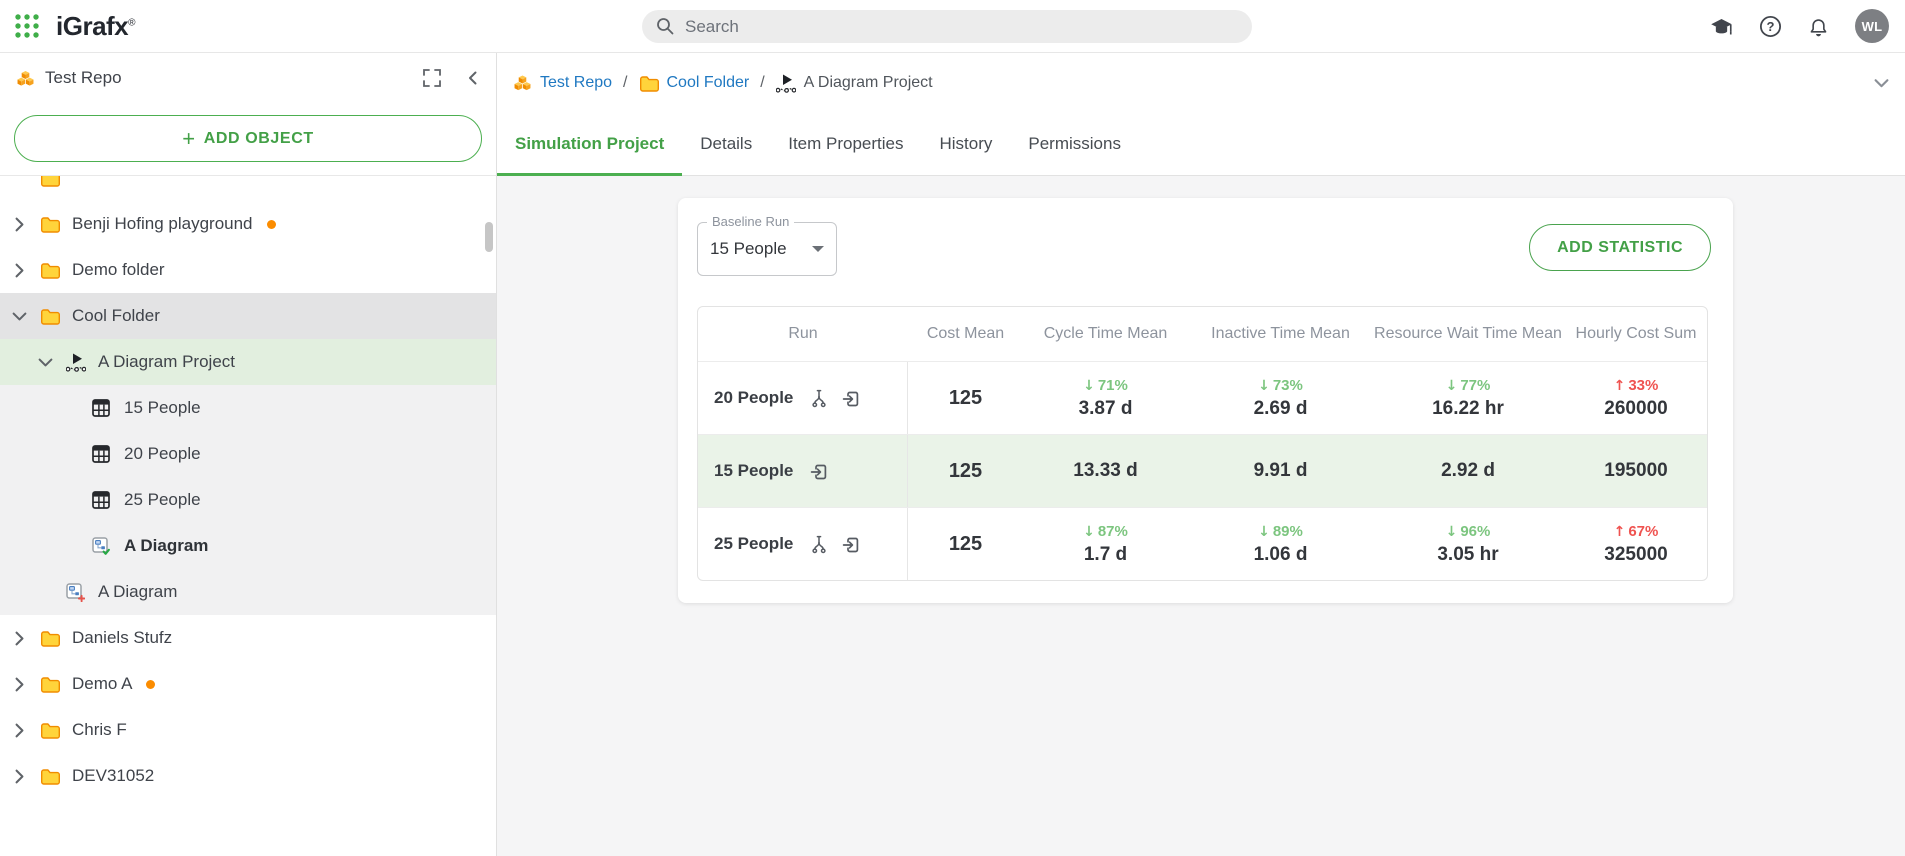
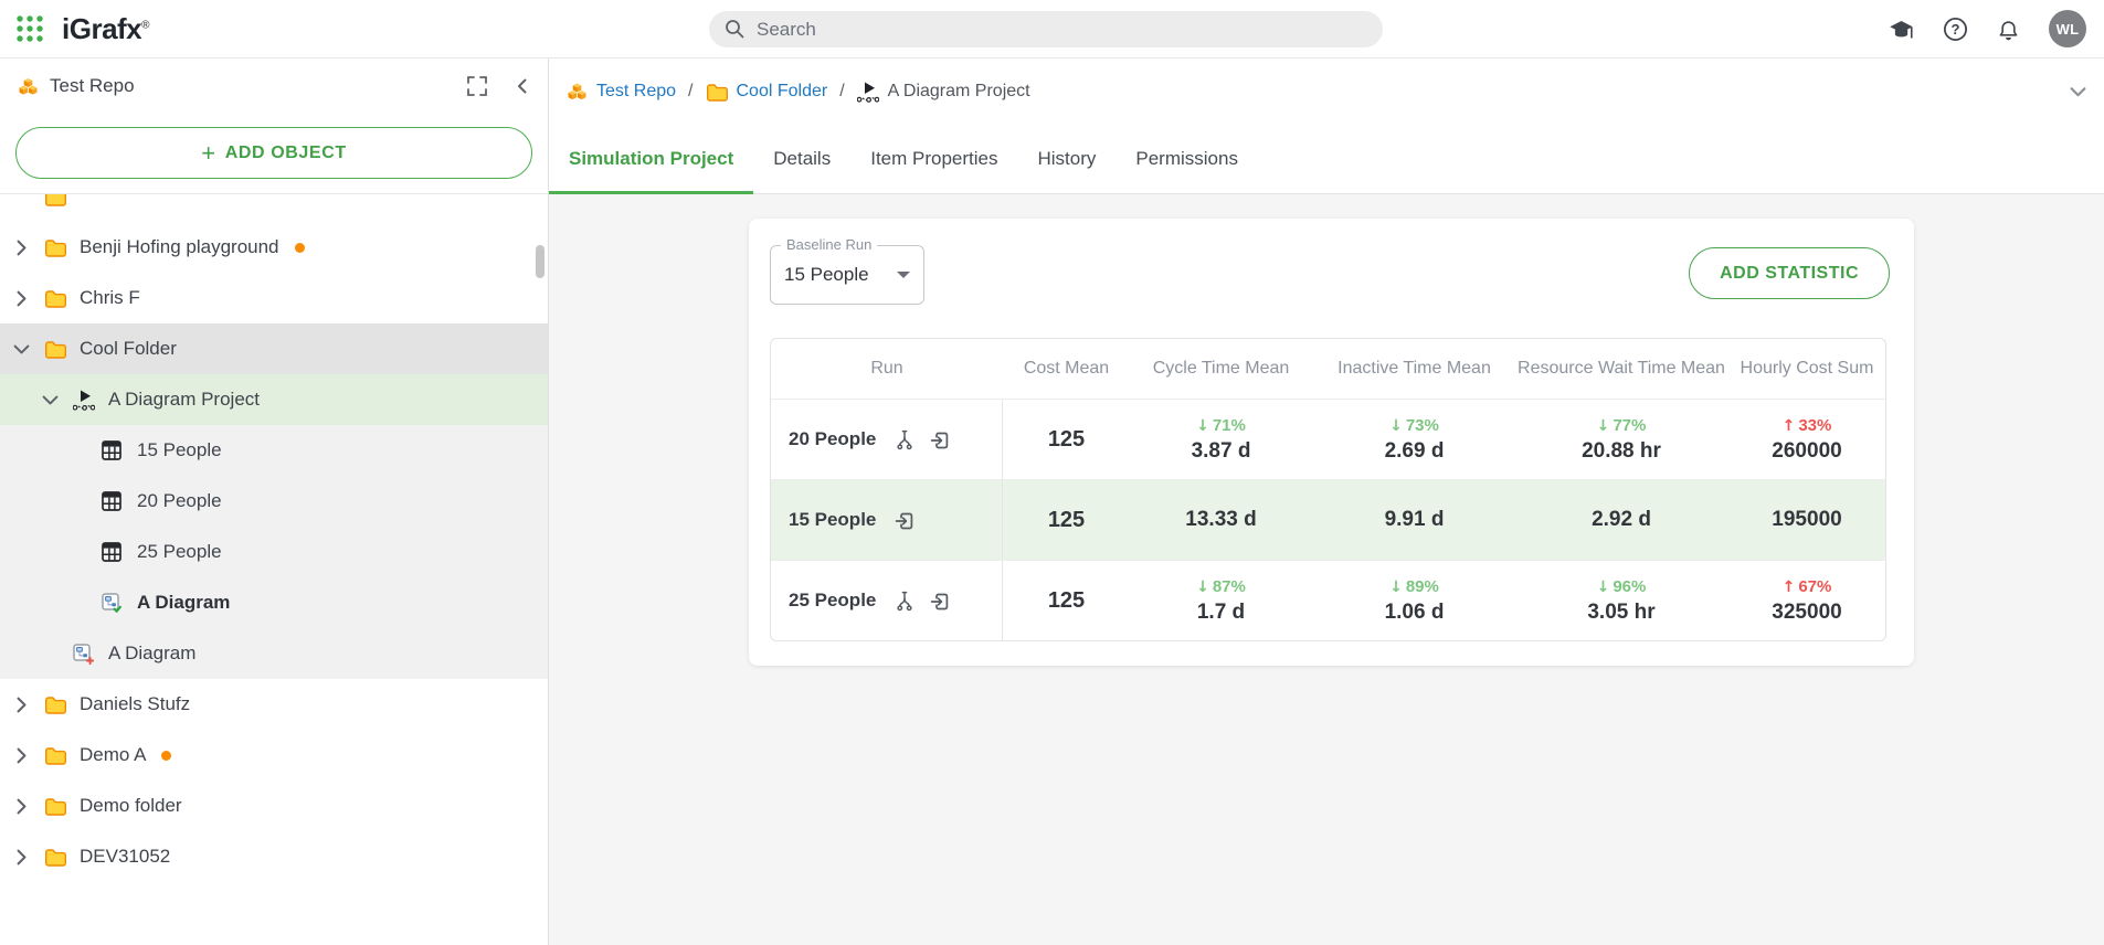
  iGrafx®
  Search
  WL
  Test Repo
  +
  ADD OBJECT
  Benji Hofing playground
- Demo folder
+ Chris F
  Cool Folder
  A Diagram Project
  15 People
  20 People
  25 People
  A Diagram
  A Diagram
  Daniels Stufz
  Demo A
- Chris F
+ Demo folder
  DEV31052
  Test Repo
  /
  Cool Folder
  /
  A Diagram Project
  Simulation Project
  Details
  Item Properties
  History
  Permissions
  Baseline Run
  15 People
  ADD STATISTIC
  Run
  Cost Mean
  Cycle Time Mean
  Inactive Time Mean
  Resource Wait Time Mean
  Hourly Cost Sum
  20 People
  125
  ↓ 71%
  3.87 d
  ↓ 73%
  2.69 d
  ↓ 77%
- 16.22 hr
+ 20.88 hr
  ↑ 33%
  260000
  15 People
  125
  13.33 d
  9.91 d
  2.92 d
  195000
  25 People
  125
  ↓ 87%
  1.7 d
  ↓ 89%
  1.06 d
  ↓ 96%
  3.05 hr
  ↑ 67%
  325000
